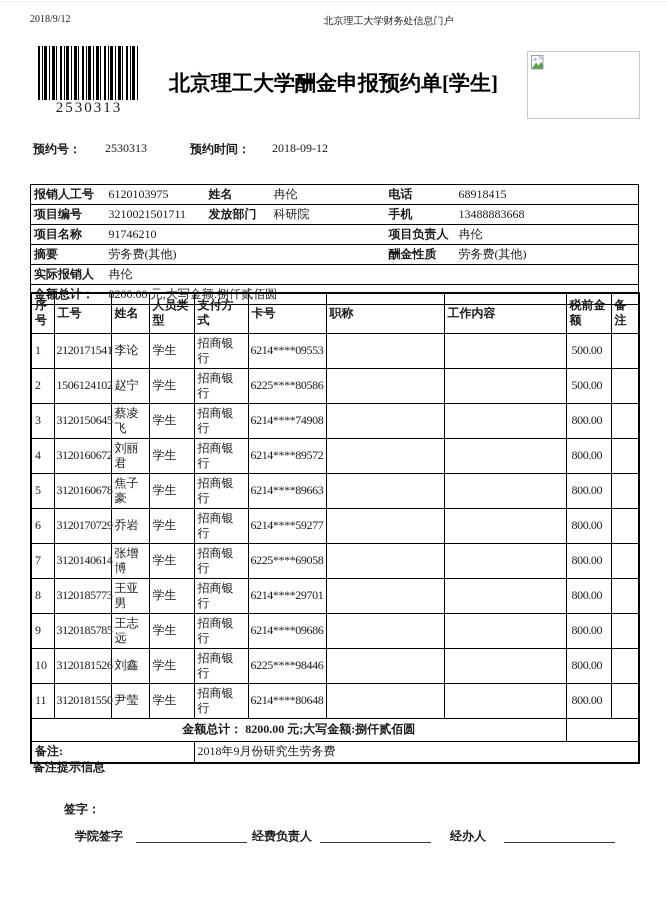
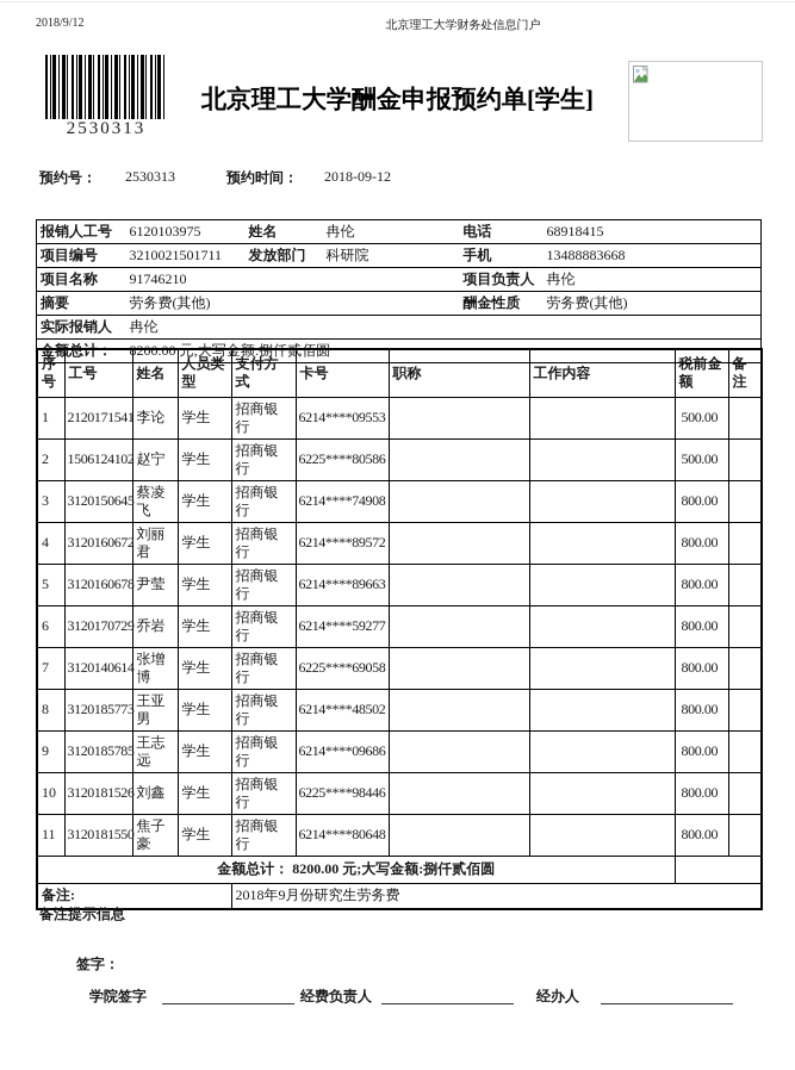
  2018/9/12
  北京理工大学财务处信息门户
  2530313
  北京理工大学酬金申报预约单[学生]
  预约号：
  2530313
  预约时间：
  2018-09-12
  报销人工号	6120103975	姓名	冉伦	电话	68918415
  项目编号	3210021501711	发放部门	科研院	手机	13488883668
  项目名称	91746210	项目负责人	冉伦
  摘要	劳务费(其他)	酬金性质	劳务费(其他)
  实际报销人	冉伦
  金额总计：	8200.00 元;大写金额:捌仟贰佰圆
  序号	工号	姓名	人员类型	支付方式	卡号	职称	工作内容	税前金额	备注
  1	2120171541	李论	学生	招商银行	6214****09553			500.00
  2	1506124102	赵宁	学生	招商银行	6225****80586			500.00
  3	3120150645	蔡凌飞	学生	招商银行	6214****74908			800.00
  4	3120160672	刘丽君	学生	招商银行	6214****89572			800.00
- 5	3120160678	焦子豪	学生	招商银行	6214****89663			800.00
+ 5	3120160678	尹莹	学生	招商银行	6214****89663			800.00
  6	3120170729	乔岩	学生	招商银行	6214****59277			800.00
  7	3120140614	张增博	学生	招商银行	6225****69058			800.00
- 8	3120185773	王亚男	学生	招商银行	6214****29701			800.00
+ 8	3120185773	王亚男	学生	招商银行	6214****48502			800.00
  9	3120185785	王志远	学生	招商银行	6214****09686			800.00
  10	3120181526	刘鑫	学生	招商银行	6225****98446			800.00
- 11	3120181550	尹莹	学生	招商银行	6214****80648			800.00
+ 11	3120181550	焦子豪	学生	招商银行	6214****80648			800.00
  金额总计： 8200.00 元;大写金额:捌仟贰佰圆
  备注:	2018年9月份研究生劳务费
  备注提示信息
  签字：
  学院签字
  经费负责人
  经办人
